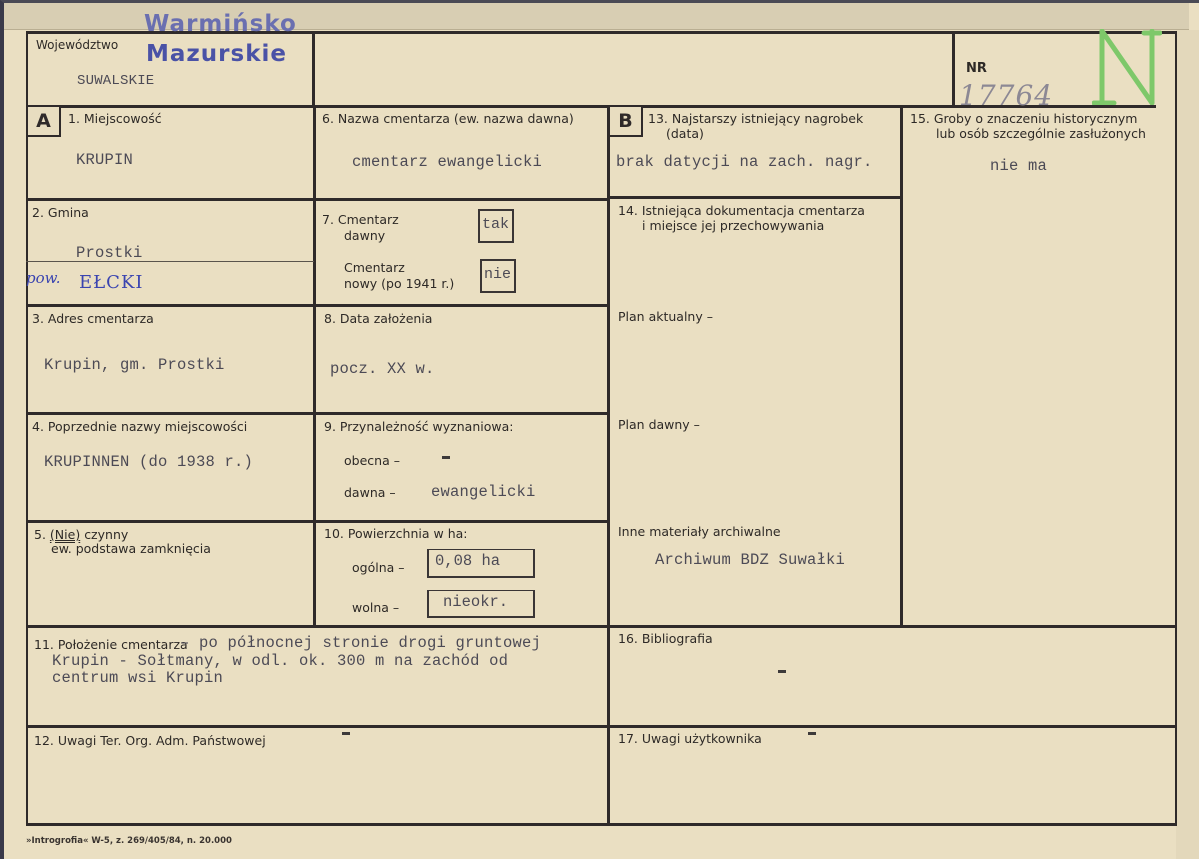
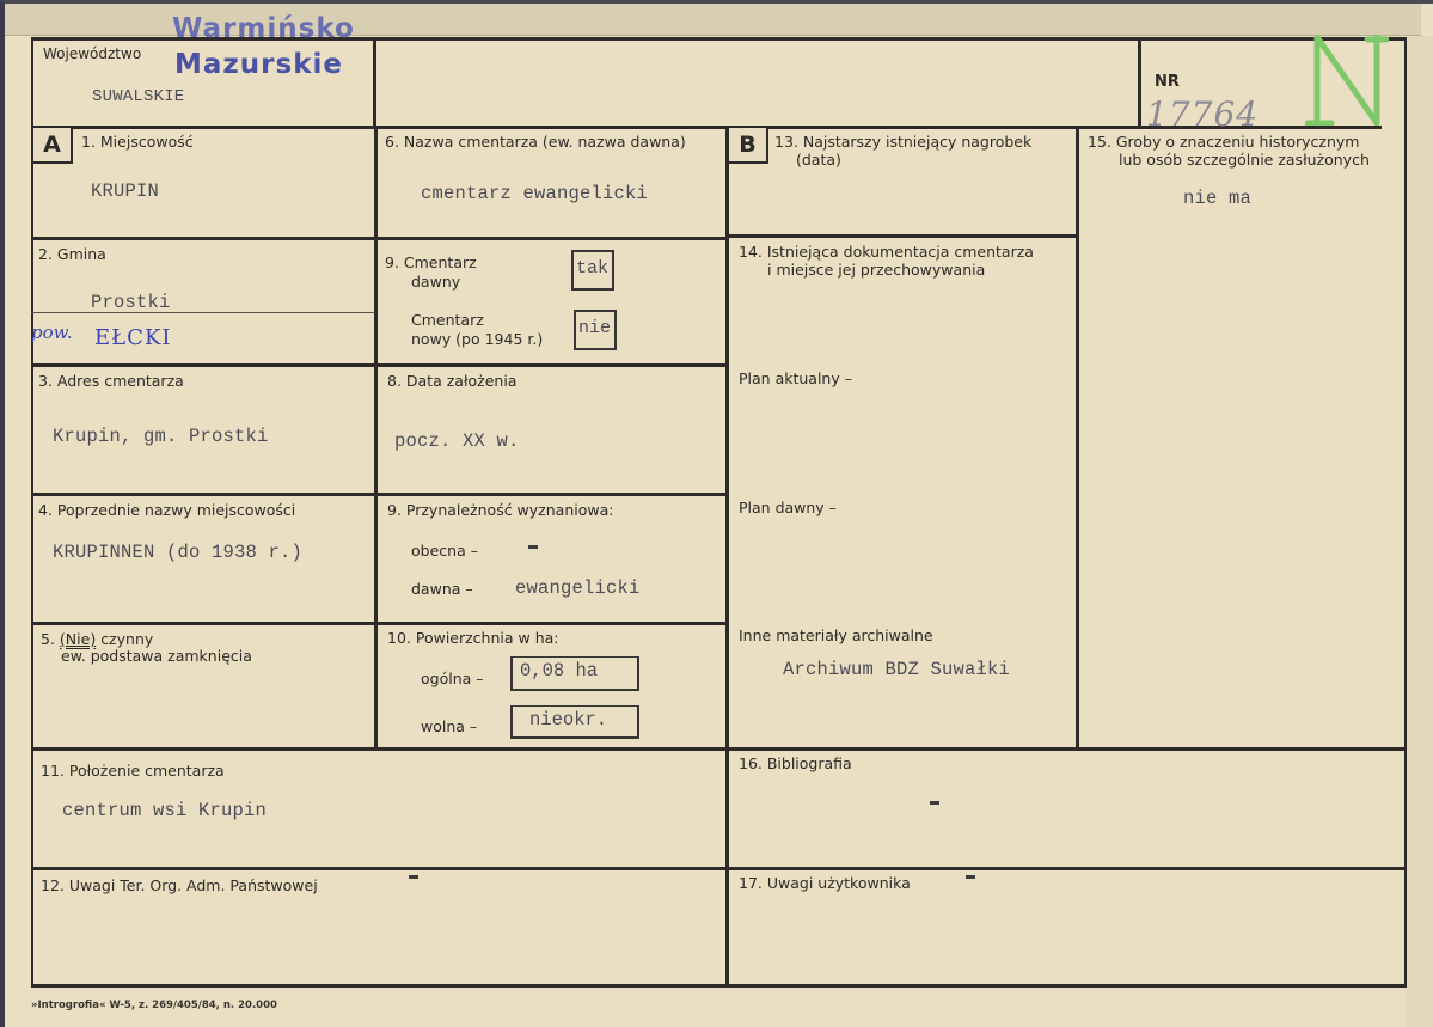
  Województwo
  Warmińsko
  Mazurskie
  SUWALSKIE
  NR
  17764
  A
  1. Miejscowość
  KRUPIN
  2. Gmina
  Prostki
  pow.
  EŁCKI
  3. Adres cmentarza
  Krupin, gm. Prostki
  4. Poprzednie nazwy miejscowości
  KRUPINNEN (do 1938 r.)
  5. (Nie) czynny
  ew. podstawa zamknięcia
  6. Nazwa cmentarza (ew. nazwa dawna)
  cmentarz ewangelicki
- 7. Cmentarz
+ 9. Cmentarz
  dawny
  tak
  Cmentarz
- nowy (po 1941 r.)
+ nowy (po 1945 r.)
  nie
  8. Data założenia
  pocz. XX w.
  9. Przynależność wyznaniowa:
  obecna –
  dawna –
  ewangelicki
  10. Powierzchnia w ha:
  ogólna –
  0,08 ha
  wolna –
  nieokr.
  11. Położenie cmentarza
- – po północnej stronie drogi gruntowej
- Krupin - Sołtmany, w odl. ok. 300 m na zachód od
  centrum wsi Krupin
  12. Uwagi Ter. Org. Adm. Państwowej
  B
  13. Najstarszy istniejący nagrobek
  (data)
- brak datycji na zach. nagr.
  14. Istniejąca dokumentacja cmentarza
  i miejsce jej przechowywania
  Plan aktualny –
  Plan dawny –
  Inne materiały archiwalne
  Archiwum BDZ Suwałki
  15. Groby o znaczeniu historycznym
  lub osób szczególnie zasłużonych
  nie ma
  16. Bibliografia
  17. Uwagi użytkownika
  »Introgrofia« W-5, z. 269/405/84, n. 20.000
